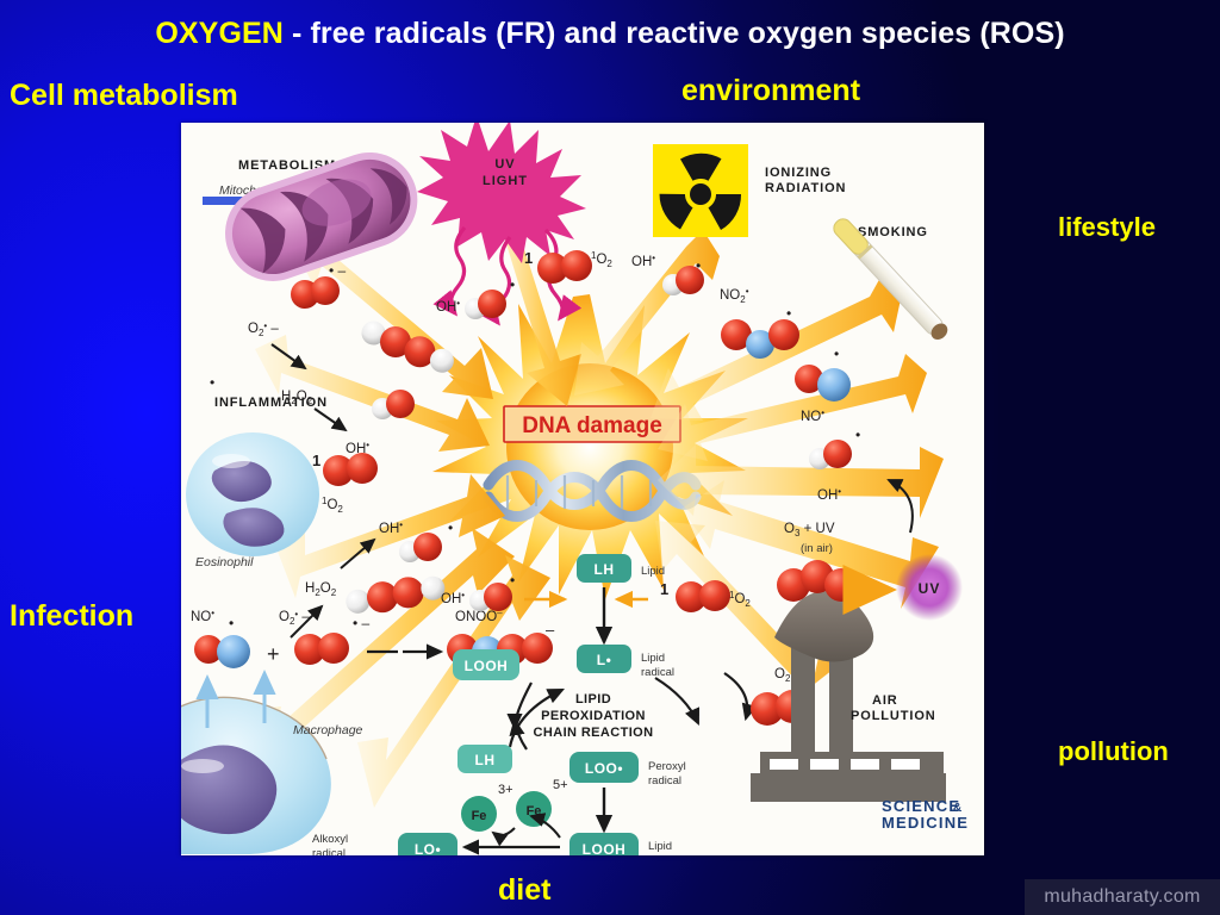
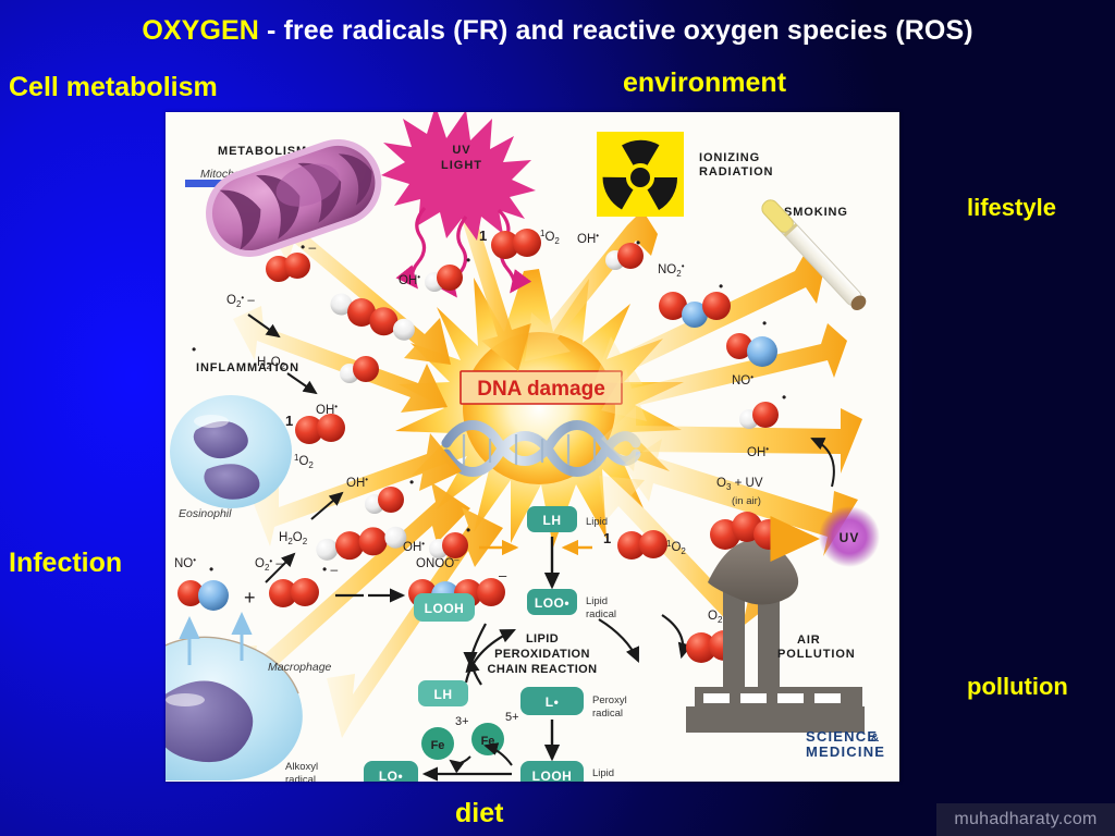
  OXYGEN - free radicals (FR) and reactive oxygen species (ROS)
  Cell metabolism
  environment
  lifestyle
  Infection
  pollution
  diet
  DNA damage
  METABOLIS
  O2 • –
  • –
  H2O2
  •
  OH•
  UV
  LIGHT
  •
  OH•
  1
  1O2
  IONIZING
  RADIATION
  •
  OH•
  SMOKING
  •
  NO2 •
  •
  NO•
  INFLAMMATION
  Eosinophil
  1
  1O2
  •
  OH•
  H2O2
  Macrophage
  NO•
  •
  +
  O2 • –
  • –
  ONOO–
  –
  LH
  Lipid
  •
  OH•
  1
  1O2
- L•
+ LOO•
  Lipid
  radical
  LIPID
  PEROXIDATION
  CHAIN REACTION
  LOOH
  LH
- LOO•
+ L•
  Peroxyl
  radical
  O2
  LOOH
  Lipid
  Fe
  3+
  Fe
  5+
  LO•
  Alkoxyl
  radical
  AIR
  POLLUTION
  O3 + UV
  (in air)
  UV
  •
  OH•
  SCIENCE
  MEDICINE
  &
  muhadharaty.com
